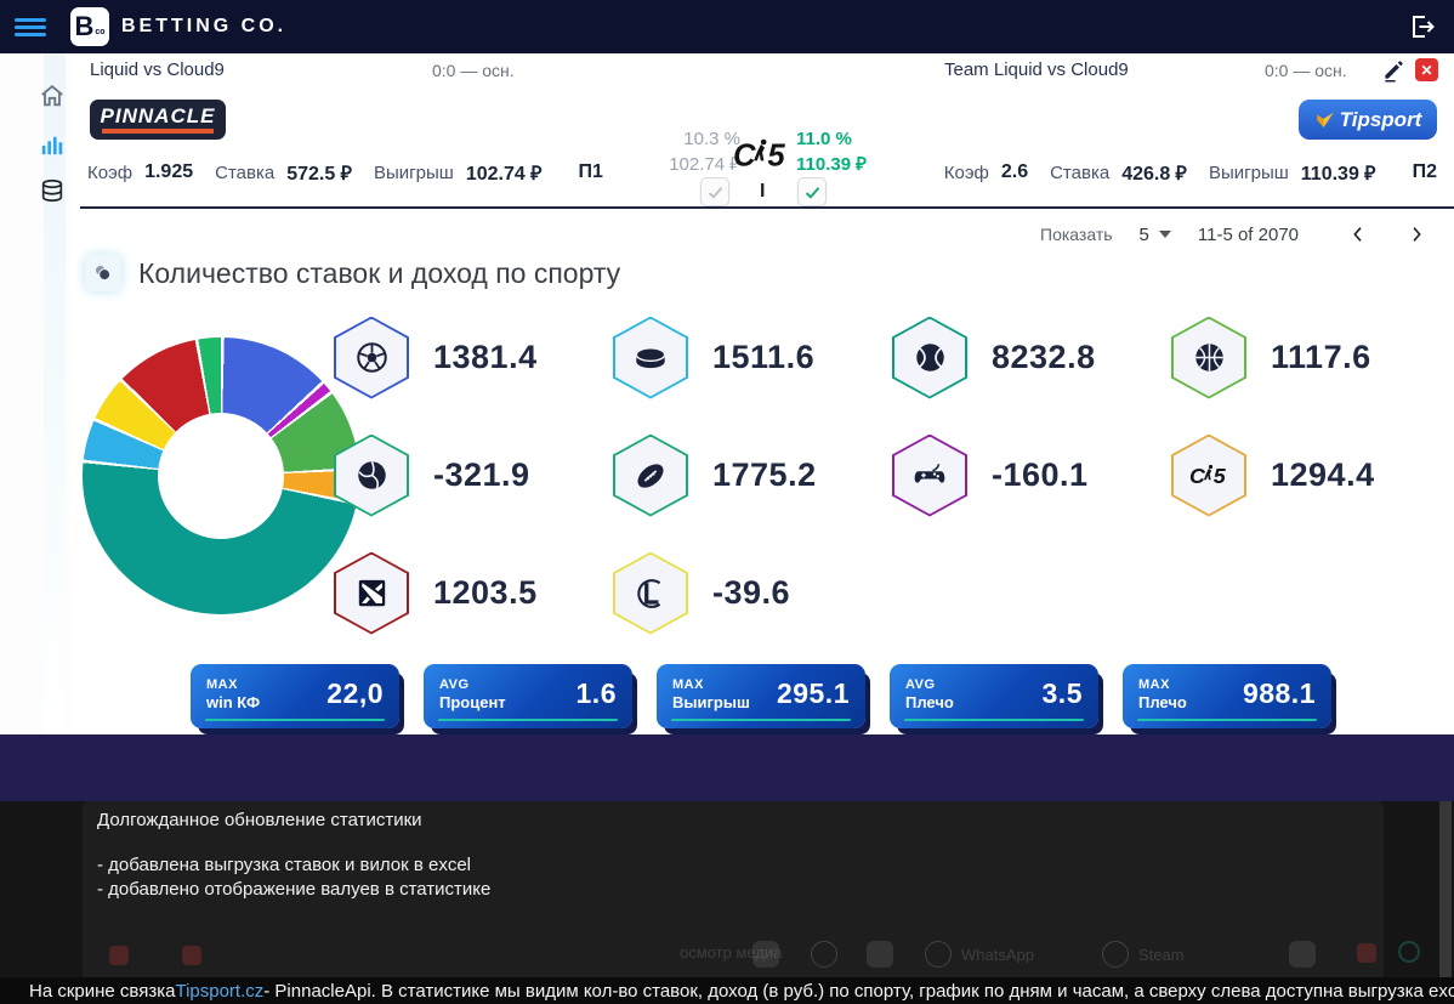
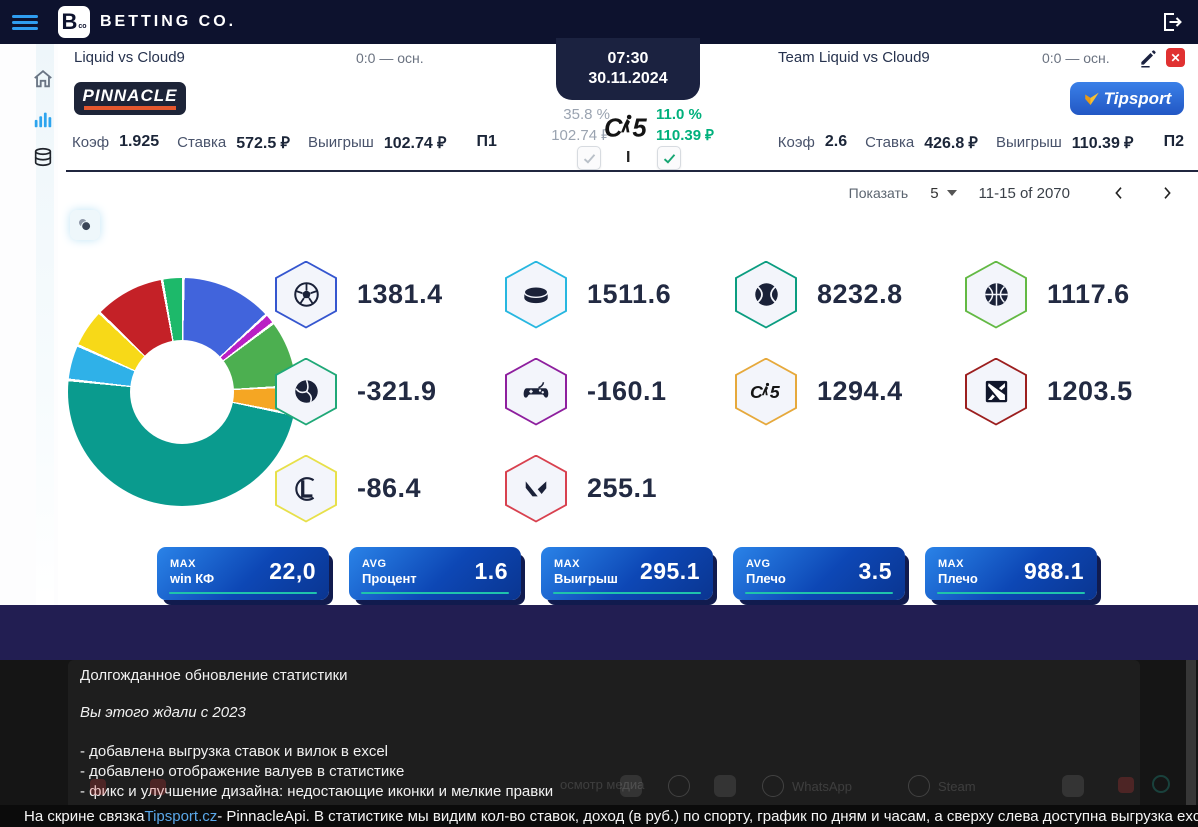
  B
  BETTING CO.
  Liquid vs Cloud9
  0:0 — осн.
  PINNACLE
  Коэф
  1.925
  Ставка
  572.5 ₽
  Выигрыш
  102.74 ₽
  П1
+ 07:30
+ 30.11.2024
- 10.3 %
+ 35.8 %
  102.74 ₽
  C
  5
  11.0 %
  110.39 ₽
  I
  Team Liquid vs Cloud9
  0:0 — осн.
  ✕
  Tipsport
  Коэф
  2.6
  Ставка
  426.8 ₽
  Выигрыш
  110.39 ₽
  П2
  Показать
  5
- 11-5 of 2070
+ 11-15 of 2070
- Количество ставок и доход по спорту
  1381.4
  1511.6
  8232.8
  1117.6
  -321.9
- 1775.2
  -160.1
  C
  5
  1294.4
  1203.5
- -39.6
+ -86.4
+ 255.1
  MAX
  win КФ
  22,0
  AVG
  Процент
  1.6
  MAX
  Выигрыш
  295.1
  AVG
  Плечо
  3.5
  MAX
  Плечо
  988.1
  Долгожданное обновление статистики
+ Вы этого ждали с 2023
  - добавлена выгрузка ставок и вилок в excel
  - добавлено отображение валуев в статистике
+ - фикс и улучшение дизайна: недостающие иконки и мелкие правки
  осмотр медиа
  WhatsApp
  Steam
  На скрине связка
  Tipsport.cz
  - PinnacleApi. В статистике мы видим кол-во ставок, доход (в руб.) по спорту, график по дням и часам, а сверху слева доступна выгрузка exc
